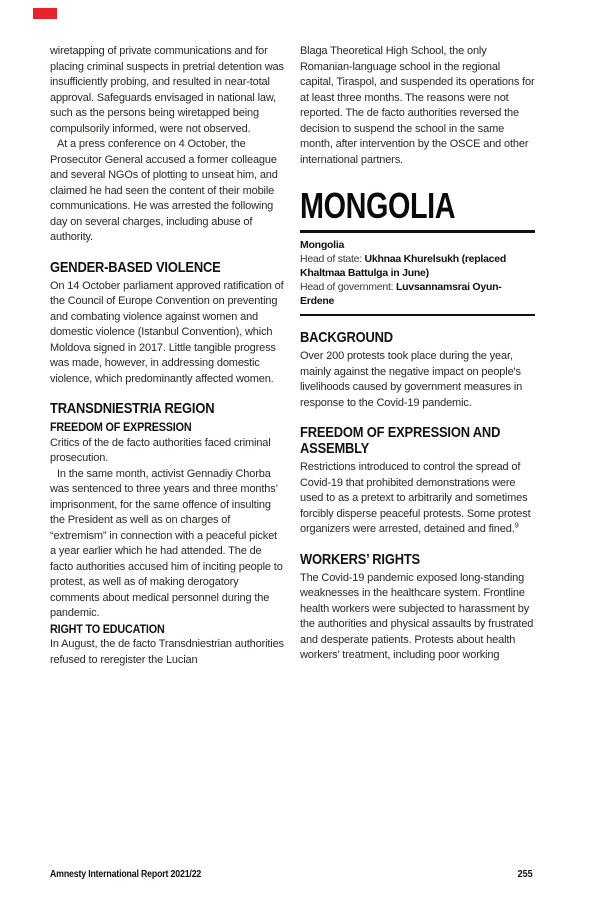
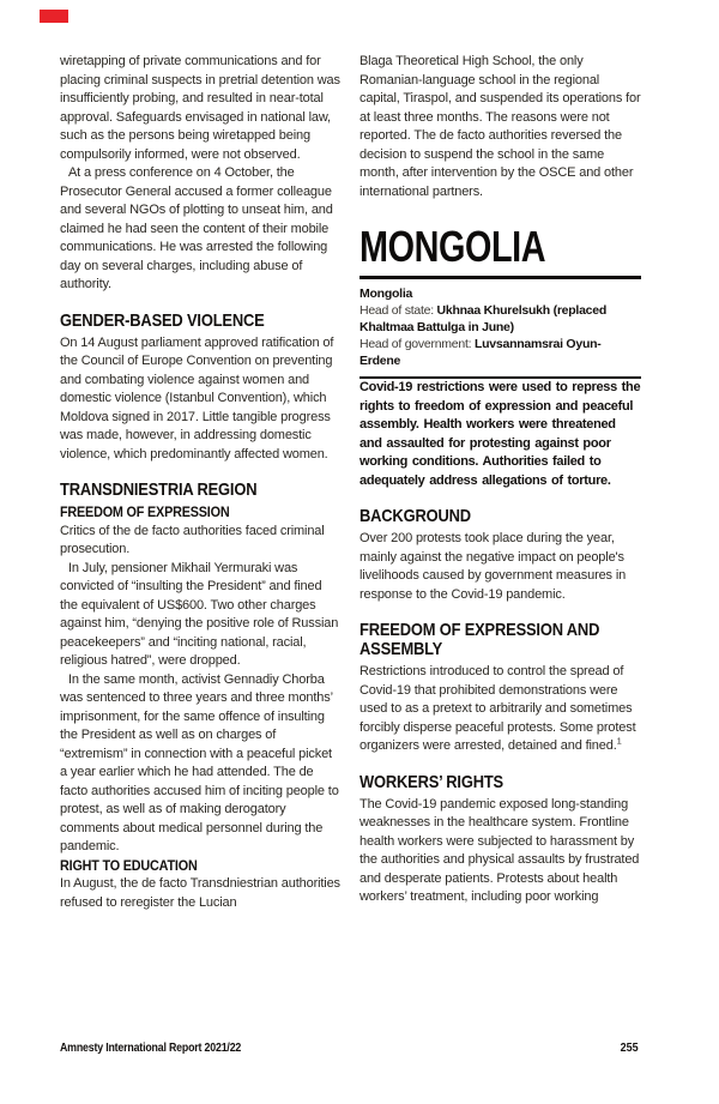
  wiretapping of private communications and for placing criminal suspects in pretrial detention was insufficiently probing, and resulted in near-total approval. Safeguards envisaged in national law, such as the persons being wiretapped being compulsorily informed, were not observed.
  At a press conference on 4 October, the Prosecutor General accused a former colleague and several NGOs of plotting to unseat him, and claimed he had seen the content of their mobile communications. He was arrested the following day on several charges, including abuse of authority.
  GENDER-BASED VIOLENCE
- On 14 October parliament approved ratification of the Council of Europe Convention on preventing and combating violence against women and domestic violence (Istanbul Convention), which Moldova signed in 2017. Little tangible progress was made, however, in addressing domestic violence, which predominantly affected women.
+ On 14 August parliament approved ratification of the Council of Europe Convention on preventing and combating violence against women and domestic violence (Istanbul Convention), which Moldova signed in 2017. Little tangible progress was made, however, in addressing domestic violence, which predominantly affected women.
  TRANSDNIESTRIA REGION
  FREEDOM OF EXPRESSION
  Critics of the de facto authorities faced criminal prosecution.
+ In July, pensioner Mikhail Yermuraki was convicted of “insulting the President” and fined the equivalent of US$600. Two other charges against him, “denying the positive role of Russian peacekeepers” and “inciting national, racial, religious hatred”, were dropped.
  In the same month, activist Gennadiy Chorba was sentenced to three years and three months’ imprisonment, for the same offence of insulting the President as well as on charges of “extremism” in connection with a peaceful picket a year earlier which he had attended. The de facto authorities accused him of inciting people to protest, as well as of making derogatory comments about medical personnel during the pandemic.
  RIGHT TO EDUCATION
  In August, the de facto Transdniestrian authorities refused to reregister the Lucian
  Blaga Theoretical High School, the only Romanian-language school in the regional capital, Tiraspol, and suspended its operations for at least three months. The reasons were not reported. The de facto authorities reversed the decision to suspend the school in the same month, after intervention by the OSCE and other international partners.
  MONGOLIA
  Mongolia
  Head of state: Ukhnaa Khurelsukh (replaced Khaltmaa Battulga in June)
  Head of government: Luvsannamsrai Oyun-Erdene
+ Covid-19 restrictions were used to repress the rights to freedom of expression and peaceful assembly. Health workers were threatened and assaulted for protesting against poor working conditions. Authorities failed to adequately address allegations of torture.
  BACKGROUND
  Over 200 protests took place during the year, mainly against the negative impact on people's livelihoods caused by government measures in response to the Covid-19 pandemic.
  FREEDOM OF EXPRESSION AND ASSEMBLY
- Restrictions introduced to control the spread of Covid-19 that prohibited demonstrations were used to as a pretext to arbitrarily and sometimes forcibly disperse peaceful protests. Some protest organizers were arrested, detained and fined.9
+ Restrictions introduced to control the spread of Covid-19 that prohibited demonstrations were used to as a pretext to arbitrarily and sometimes forcibly disperse peaceful protests. Some protest organizers were arrested, detained and fined.1
  WORKERS’ RIGHTS
  The Covid-19 pandemic exposed long-standing weaknesses in the healthcare system. Frontline health workers were subjected to harassment by the authorities and physical assaults by frustrated and desperate patients. Protests about health workers’ treatment, including poor working
  Amnesty International Report 2021/22
  255
